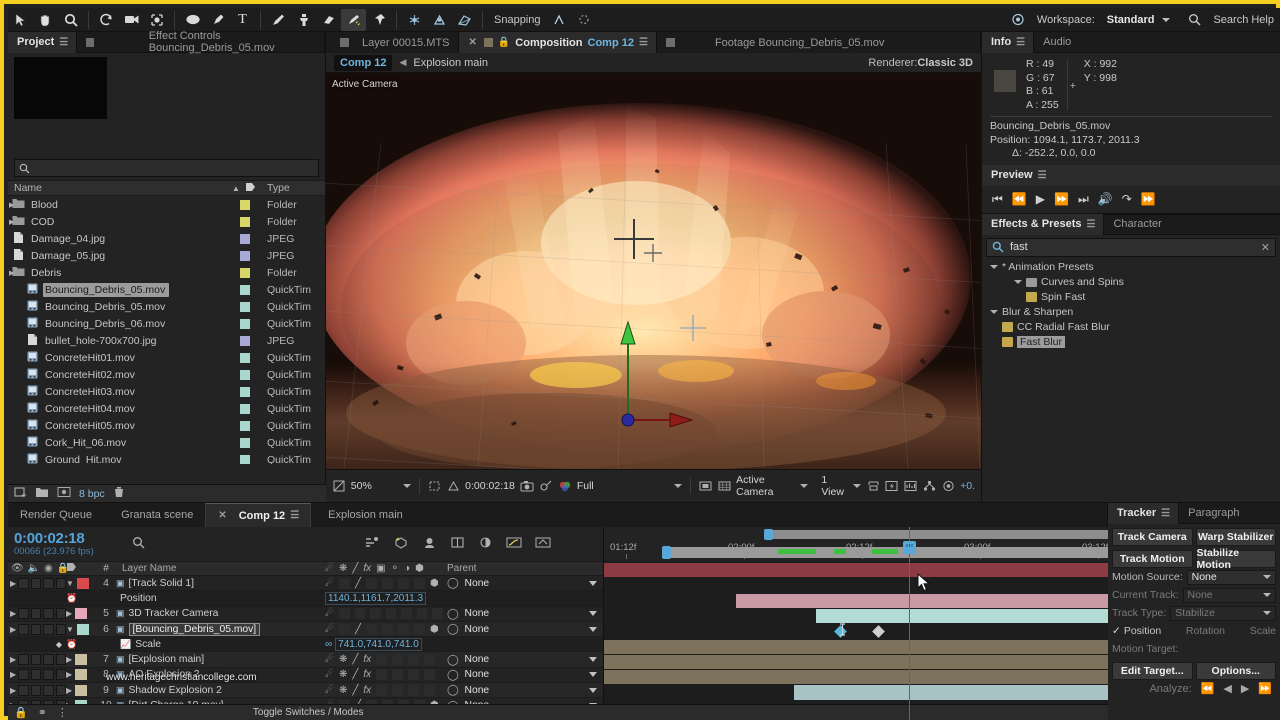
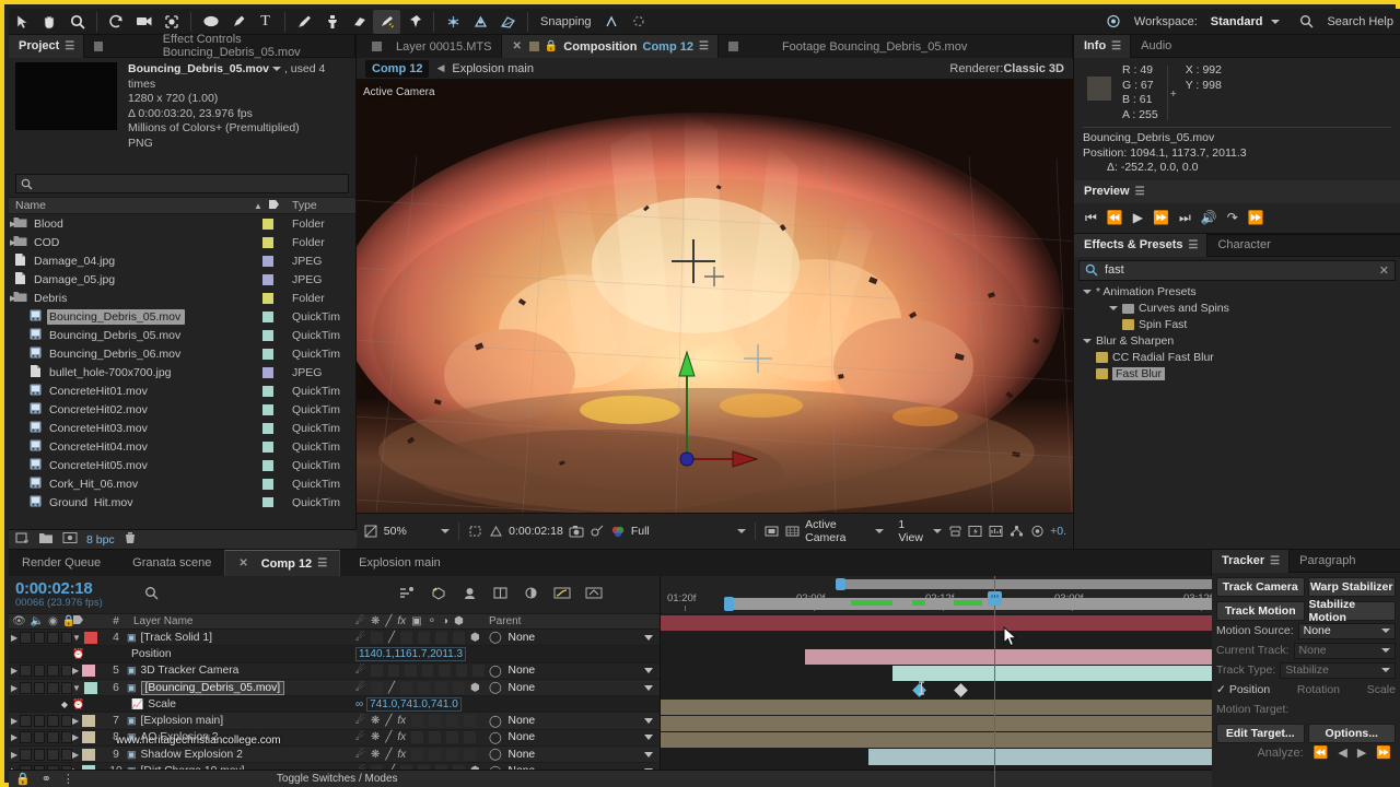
  T
  Snapping
  Workspace:
  Standard
  Search Help
  Project
  ☰
  Effect Controls Bouncing_Debris_05.mov
+ Bouncing_Debris_05.mov , used 4 times
+ 1280 x 720 (1.00)
+ Δ 0:00:03:20, 23.976 fps
+ Millions of Colors+ (Premultiplied)
+ PNG
  Name
  ▲
  Type
  Blood
  Folder
  COD
  Folder
  Damage_04.jpg
  JPEG
  Damage_05.jpg
  JPEG
  Debris
  Folder
  Bouncing_Debris_05.mov
  QuickTim
  Bouncing_Debris_05.mov
  QuickTim
  Bouncing_Debris_06.mov
  QuickTim
  bullet_hole-700x700.jpg
  JPEG
  ConcreteHit01.mov
  QuickTim
  ConcreteHit02.mov
  QuickTim
  ConcreteHit03.mov
  QuickTim
  ConcreteHit04.mov
  QuickTim
  ConcreteHit05.mov
  QuickTim
  Cork_Hit_06.mov
  QuickTim
  Ground_Hit.mov
  QuickTim
  8 bpc
  Layer 00015.MTS
  ✕
  🔒
  Composition
  Comp 12
  ☰
  Footage Bouncing_Debris_05.mov
  Comp 12
  ◀
  Explosion main
  Renderer:
  Classic 3D
  Active Camera
  50%
  0:00:02:18
  Full
  Active Camera
  1 View
  +0.
  Info
  ☰
  Audio
  R : 49
  G : 67
  B : 61
  A : 255
  +
  X : 992
  Y : 998
  Bouncing_Debris_05.mov
  Position: 1094.1, 1173.7, 2011.3
  Δ: -252.2, 0.0, 0.0
  Preview
  ☰
  ⏮
  ⏪
  ▶
  ⏩
  ⏭
  🔊
  ↷
  ⏩
  Effects & Presets
  ☰
  Character
  fast
  ✕
  * Animation Presets
  Curves and Spins
  Spin Fast
  Blur & Sharpen
  CC Radial Fast Blur
  Fast Blur
  Render Queue
  Granata scene
  ✕
  Comp 12
  ☰
  Explosion main
  0:00:02:18
  00066 (23.976 fps)
  👁
  🔈
  ◉
  🔒
  #
  Layer Name
  ☄
  ❋
  ╱
  fx
  ▣
  ⚬
  ◑
  ⬢
  Parent
  ▶
  ▼
  4
  ▣
  [Track Solid 1]
  ☄
  ╱
  ⬢
  ◯
  None
  ⏰
  Position
  1140.1,1161.7,2011.3
  ▶
  ▶
  5
  ▣
  3D Tracker Camera
  ☄
  ◯
  None
  ▶
  ▼
  6
  ▣
  [Bouncing_Debris_05.mov]
  ☄
  ╱
  ⬢
  ◯
  None
  ◆
  ⏰
  📈
  Scale
  ∞
  741.0,741.0,741.0
  ▶
  ▶
  7
  ▣
  [Explosion main]
  ☄
  ❋
  ╱
  fx
  ◯
  None
  ▶
  ▶
  8
  ▣
  AO Explosion 2
  ☄
  ❋
  ╱
  fx
  ◯
  None
  ▶
  ▶
  9
  ▣
  Shadow Explosion 2
  ☄
  ❋
  ╱
  fx
  ◯
  None
- 01:12f
+ 01:20f
  🔒
  ⚭
  ⋮
  Toggle Switches / Modes
  www.heritagechristiancollege.com
  Tracker
  ☰
  Paragraph
  Track Camera
  Warp Stabilizer
  Track Motion
  Stabilize Motion
  Motion Source:
  None
  Current Track:
  None
  Track Type:
  Stabilize
  ✓
  Position
  Rotation
  Scale
  Motion Target:
  Edit Target...
  Options...
  Analyze:
  ⏪
  ◀
  ▶
  ⏩
